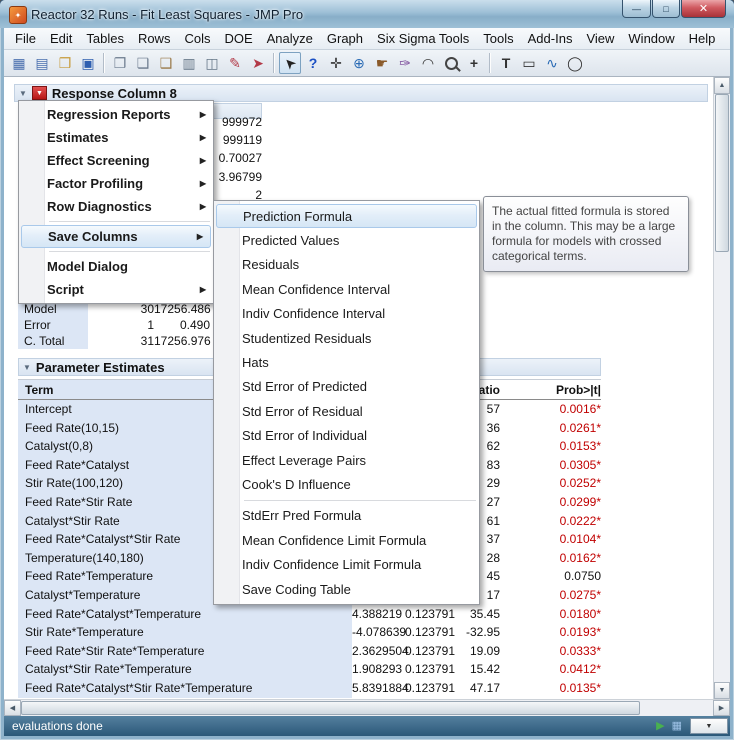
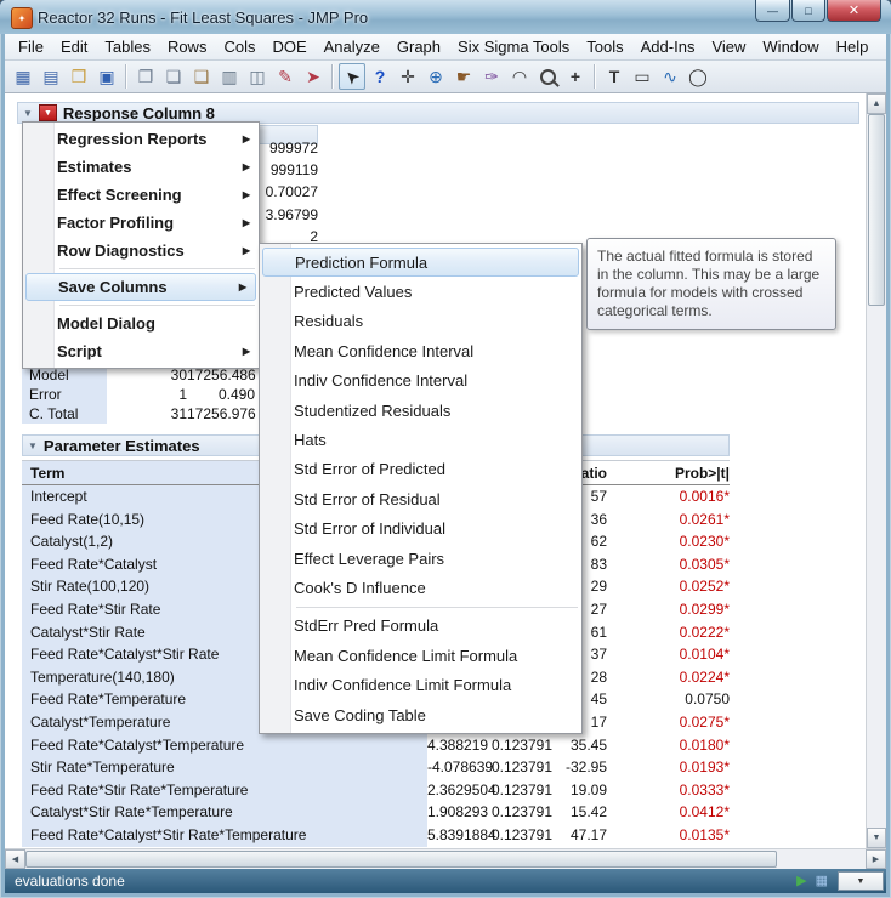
  ✦
  Reactor 32 Runs - Fit Least Squares - JMP Pro
  —
  □
  ✕
  File
  Edit
  Tables
  Rows
  Cols
  DOE
  Analyze
  Graph
  Six Sigma Tools
  Tools
  Add-Ins
  View
  Window
  Help
  ▦
  ▤
  ❒
  ▣
  ❐
  ❏
  ❑
  ▥
  ◫
  ✎
  ➤
  ?
  ✛
  ⊕
  ☛
  ✑
  ◠
  +
  T
  ▭
  ∿
  ◯
  ▼
  Response Column 8
  999972
  999119
  0.70027
  3.96799
  2
  Model
  30
  17256.486
  Error
  1
  0.490
  C. Total
  31
  17256.976
  ▼
  Parameter Estimates
  Term
  Prob>|t|
  Intercept
  57
  0.0016*
  Feed Rate(10,15)
  36
  0.0261*
- Catalyst(0,8)
+ Catalyst(1,2)
  62
- 0.0153*
+ 0.0230*
  Feed Rate*Catalyst
  83
  0.0305*
  Stir Rate(100,120)
  29
  0.0252*
  Feed Rate*Stir Rate
  27
  0.0299*
  Catalyst*Stir Rate
  61
  0.0222*
  Feed Rate*Catalyst*Stir Rate
  37
  0.0104*
  Temperature(140,180)
  28
- 0.0162*
+ 0.0224*
  Feed Rate*Temperature
  45
  0.0750
  Catalyst*Temperature
  17
  0.0275*
  Feed Rate*Catalyst*Temperature
  4.388219
  0.123791
  35.45
  0.0180*
  Stir Rate*Temperature
  -4.07863
  0.123791
  -32.95
  0.0193*
  Feed Rate*Stir Rate*Temperature
  2.362950
  0.123791
  19.09
  0.0333*
  Catalyst*Stir Rate*Temperature
  1.908293
  0.123791
  15.42
  0.0412*
  Feed Rate*Catalyst*Stir Rate*Temperature
  5.839188
  0.123791
  47.17
  0.0135*
  Regression Reports
  ▶
  Estimates
  ▶
  Effect Screening
  ▶
  Factor Profiling
  ▶
  Row Diagnostics
  ▶
  Save Columns
  ▶
  Model Dialog
  Script
  ▶
  Prediction Formula
  Predicted Values
  Residuals
  Mean Confidence Interval
  Indiv Confidence Interval
  Studentized Residuals
  Hats
  Std Error of Predicted
  Std Error of Residual
  Std Error of Individual
  Effect Leverage Pairs
  Cook's D Influence
  StdErr Pred Formula
  Mean Confidence Limit Formula
  Indiv Confidence Limit Formula
  Save Coding Table
  The actual fitted formula is stored in the column. This may be a large formula for models with crossed categorical terms.
  evaluations done
  ▶
  ▦
